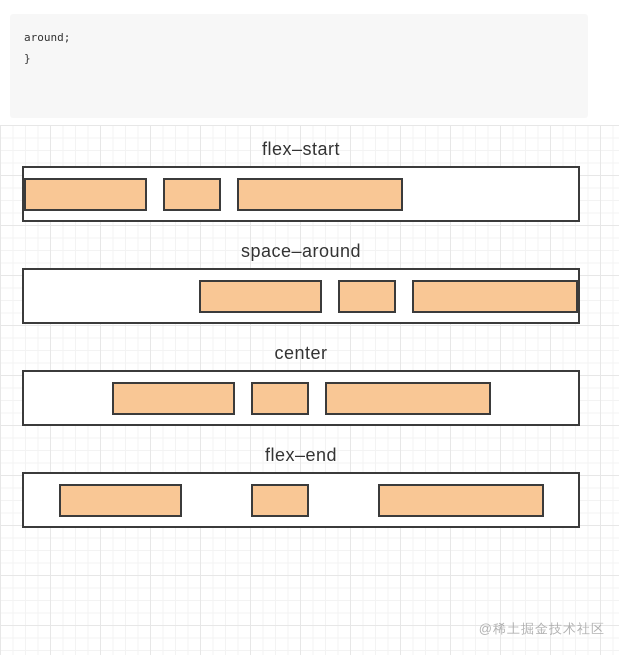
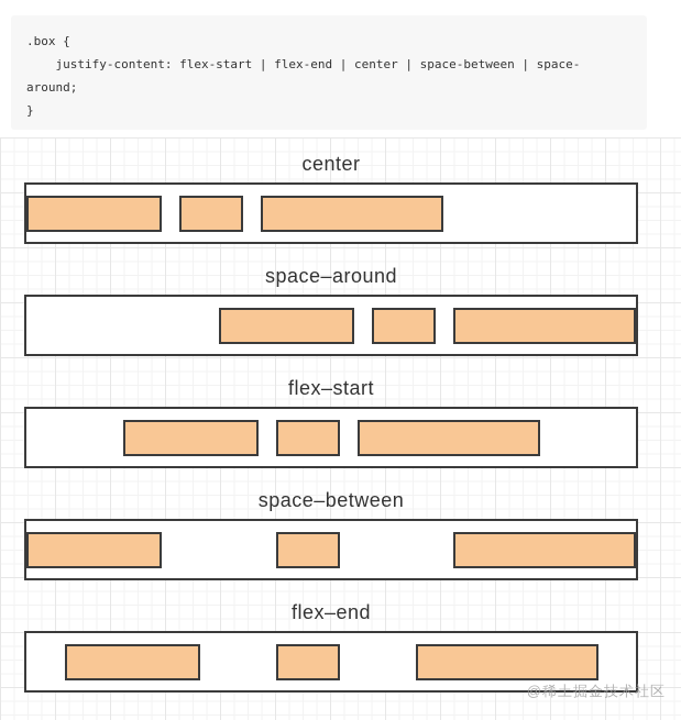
+ .box {
+ justify-content: flex-start | flex-end | center | space-between | space-
  around;
  }
- flex–start
+ center
  space–around
- center
+ flex–start
+ space–between
  flex–end
  @稀土掘金技术社区
